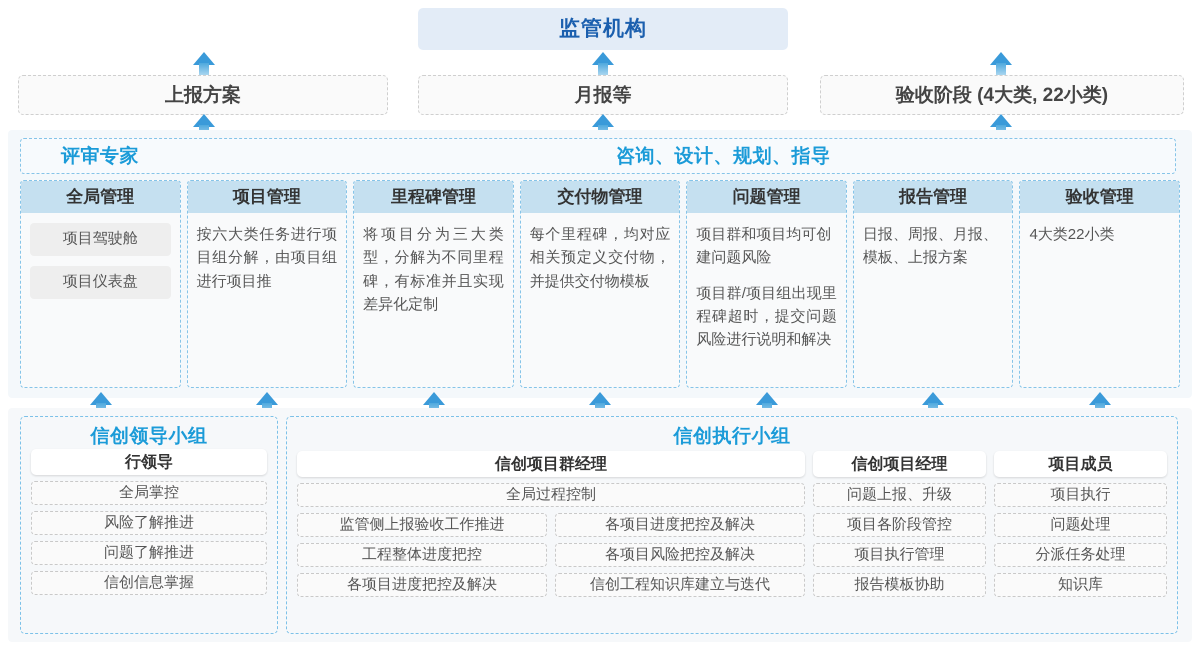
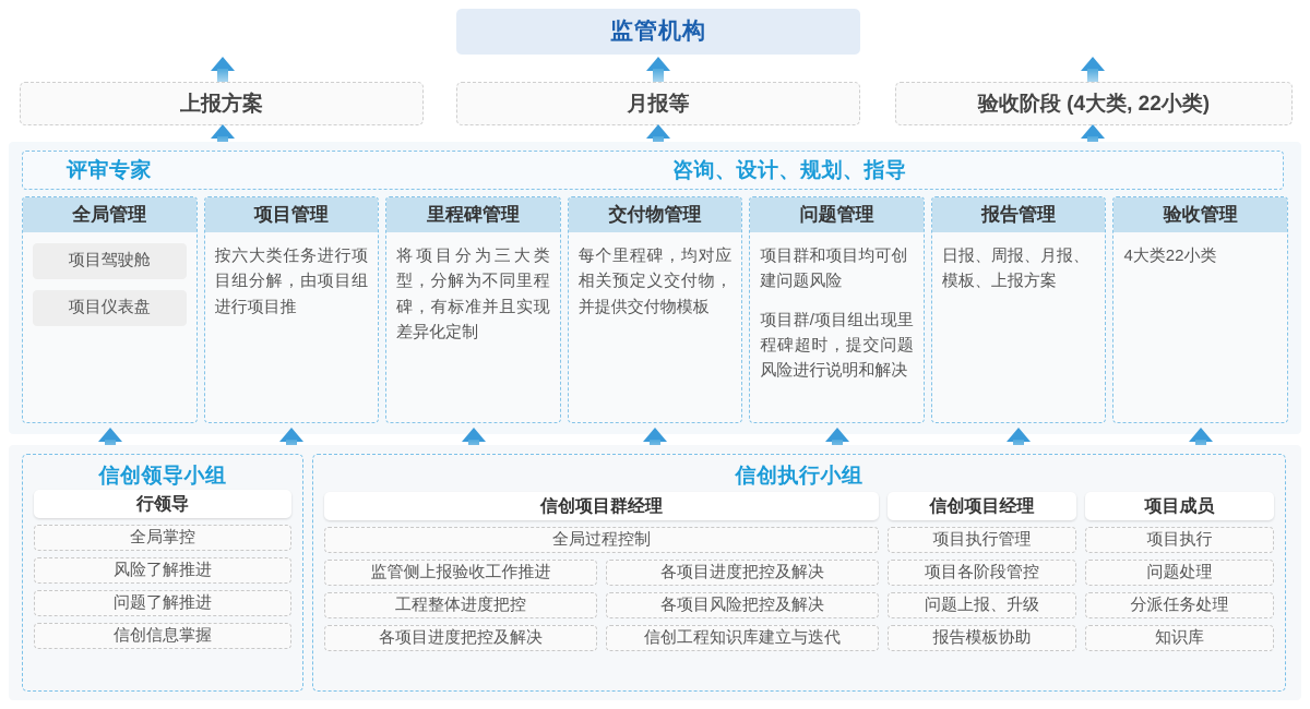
  监管机构
  上报方案
  月报等
  验收阶段 (4大类, 22小类)
  评审专家
  咨询、设计、规划、指导
  全局管理
  项目驾驶舱
  项目仪表盘
  项目管理
  按六大类任务进行项目组分解，由项目组进行项目推
  里程碑管理
  将项目分为三大类型，分解为不同里程碑，有标准并且实现差异化定制
  交付物管理
  每个里程碑，均对应相关预定义交付物，并提供交付物模板
  问题管理
  项目群和项目均可创建问题风险
  项目群/项目组出现里程碑超时，提交问题风险进行说明和解决
  报告管理
  日报、周报、月报、模板、上报方案
  验收管理
  4大类22小类
  信创领导小组
  行领导
  全局掌控
  风险了解推进
  问题了解推进
  信创信息掌握
  信创执行小组
  信创项目群经理
  全局过程控制
  监管侧上报验收工作推进
  工程整体进度把控
  各项目进度把控及解决
  各项目进度把控及解决
  各项目风险把控及解决
  信创工程知识库建立与迭代
  信创项目经理
- 问题上报、升级
+ 项目执行管理
  项目各阶段管控
- 项目执行管理
+ 问题上报、升级
  报告模板协助
  项目成员
  项目执行
  问题处理
  分派任务处理
  知识库
